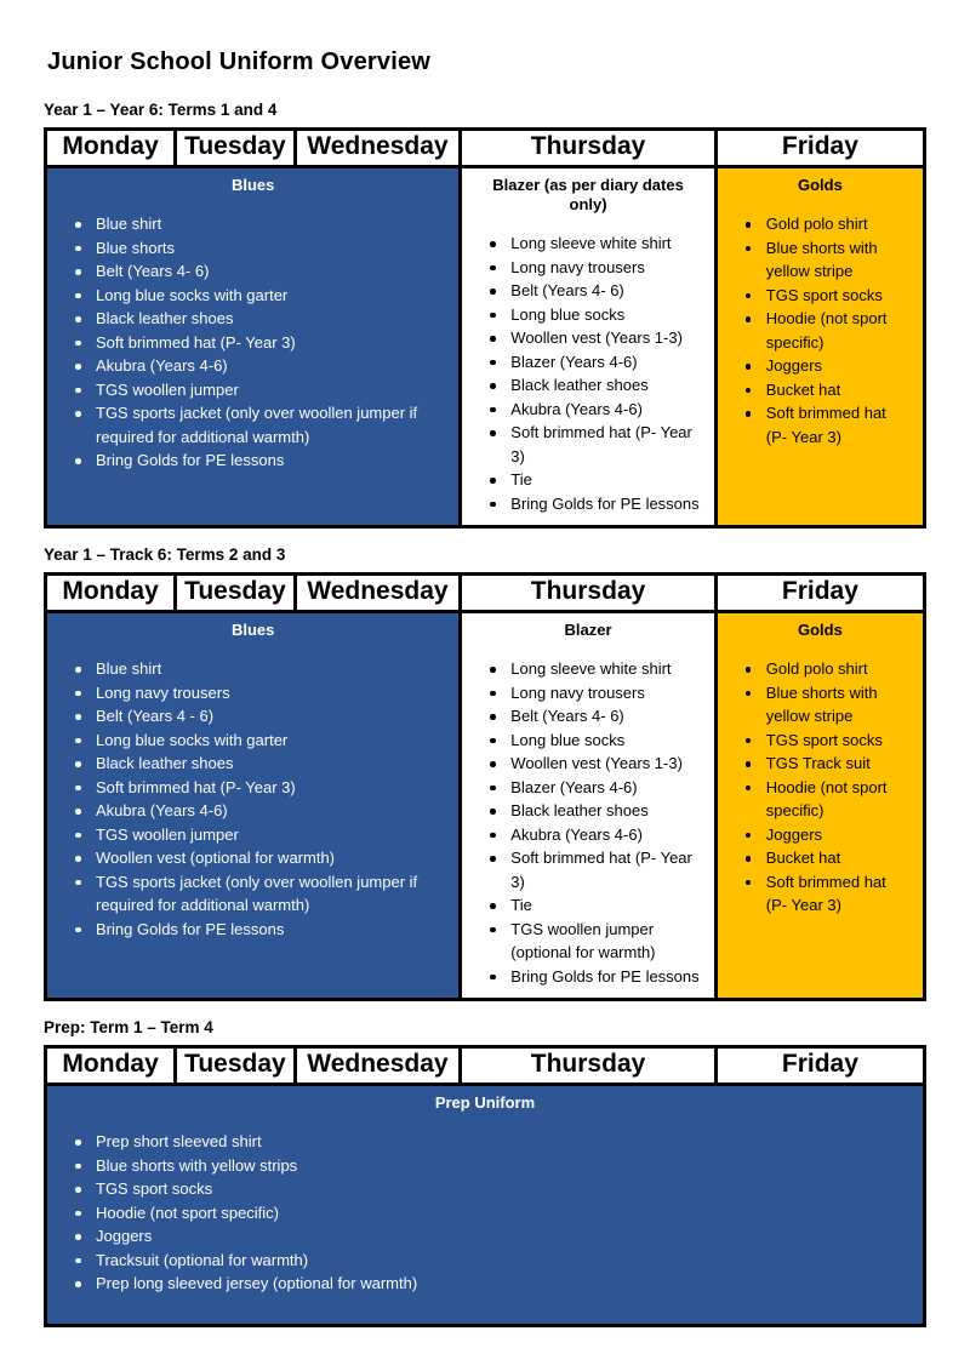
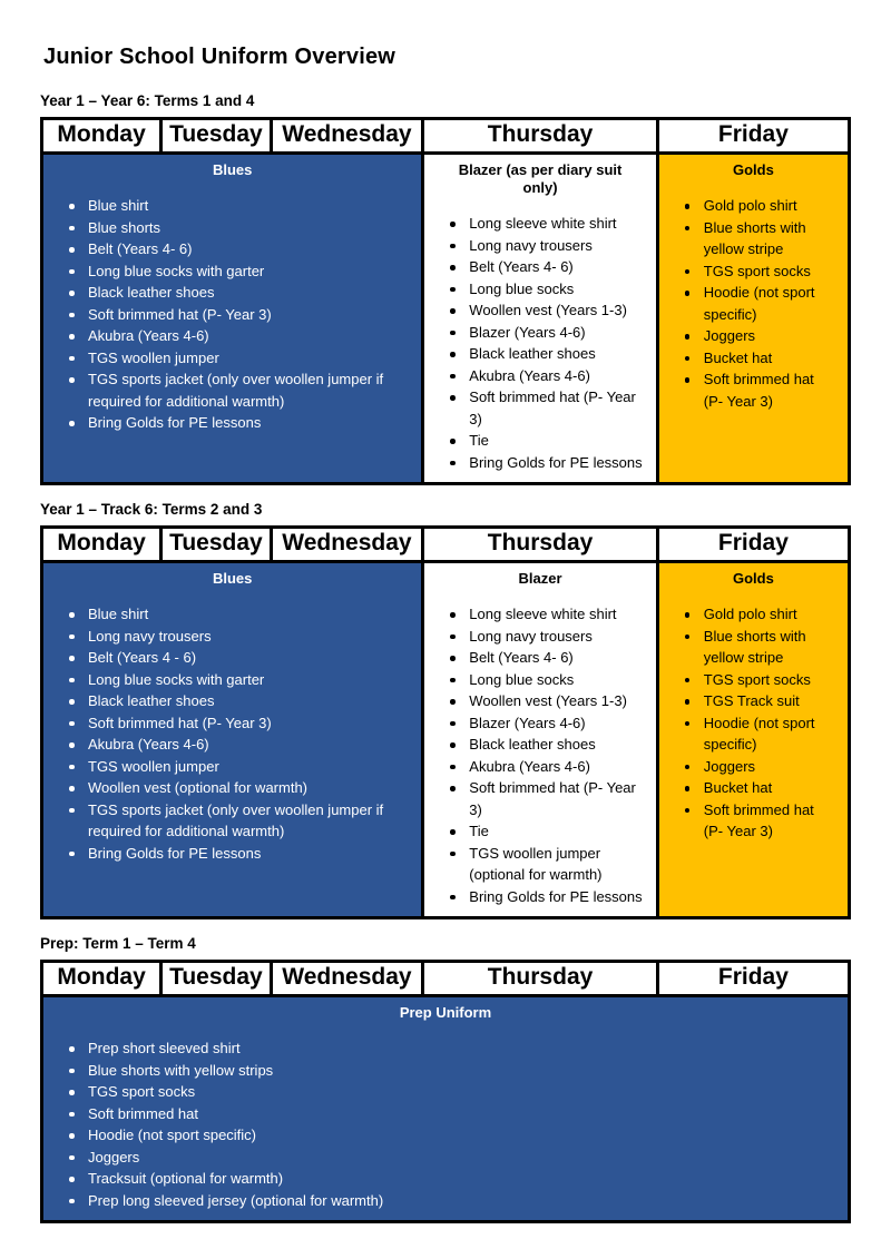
  Junior School Uniform Overview
  Year 1 – Year 6: Terms 1 and 4
  Monday
  Tuesday
  Wednesday
  Thursday
  Friday
  Blues
  Blue shirt
  Blue shorts
  Belt (Years 4- 6)
  Long blue socks with garter
  Black leather shoes
  Soft brimmed hat (P- Year 3)
  Akubra (Years 4-6)
  TGS woollen jumper
  TGS sports jacket (only over woollen jumper if required for additional warmth)
  Bring Golds for PE lessons
- Blazer (as per diary dates only)
+ Blazer (as per diary suit only)
  Long sleeve white shirt
  Long navy trousers
  Belt (Years 4- 6)
  Long blue socks
  Woollen vest (Years 1-3)
  Blazer (Years 4-6)
  Black leather shoes
  Akubra (Years 4-6)
  Soft brimmed hat (P- Year 3)
  Tie
  Bring Golds for PE lessons
  Golds
  Gold polo shirt
  Blue shorts with yellow stripe
  TGS sport socks
  Hoodie (not sport specific)
  Joggers
  Bucket hat
  Soft brimmed hat (P- Year 3)
  Year 1 – Track 6: Terms 2 and 3
  Monday
  Tuesday
  Wednesday
  Thursday
  Friday
  Blues
  Blue shirt
  Long navy trousers
  Belt (Years 4 - 6)
  Long blue socks with garter
  Black leather shoes
  Soft brimmed hat (P- Year 3)
  Akubra (Years 4-6)
  TGS woollen jumper
  Woollen vest (optional for warmth)
  TGS sports jacket (only over woollen jumper if required for additional warmth)
  Bring Golds for PE lessons
  Blazer
  Long sleeve white shirt
  Long navy trousers
  Belt (Years 4- 6)
  Long blue socks
  Woollen vest (Years 1-3)
  Blazer (Years 4-6)
  Black leather shoes
  Akubra (Years 4-6)
  Soft brimmed hat (P- Year 3)
  Tie
  TGS woollen jumper (optional for warmth)
  Bring Golds for PE lessons
  Golds
  Gold polo shirt
  Blue shorts with yellow stripe
  TGS sport socks
  TGS Track suit
  Hoodie (not sport specific)
  Joggers
  Bucket hat
  Soft brimmed hat (P- Year 3)
  Prep: Term 1 – Term 4
  Monday
  Tuesday
  Wednesday
  Thursday
  Friday
  Prep Uniform
  Prep short sleeved shirt
  Blue shorts with yellow strips
  TGS sport socks
+ Soft brimmed hat
  Hoodie (not sport specific)
  Joggers
  Tracksuit (optional for warmth)
  Prep long sleeved jersey (optional for warmth)
